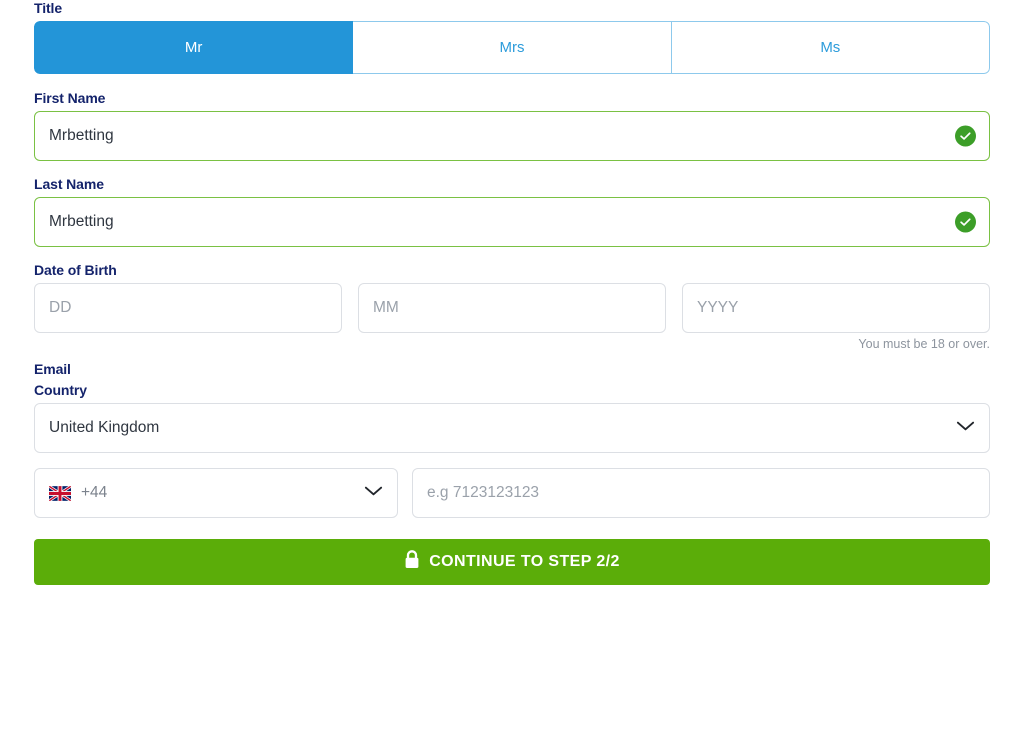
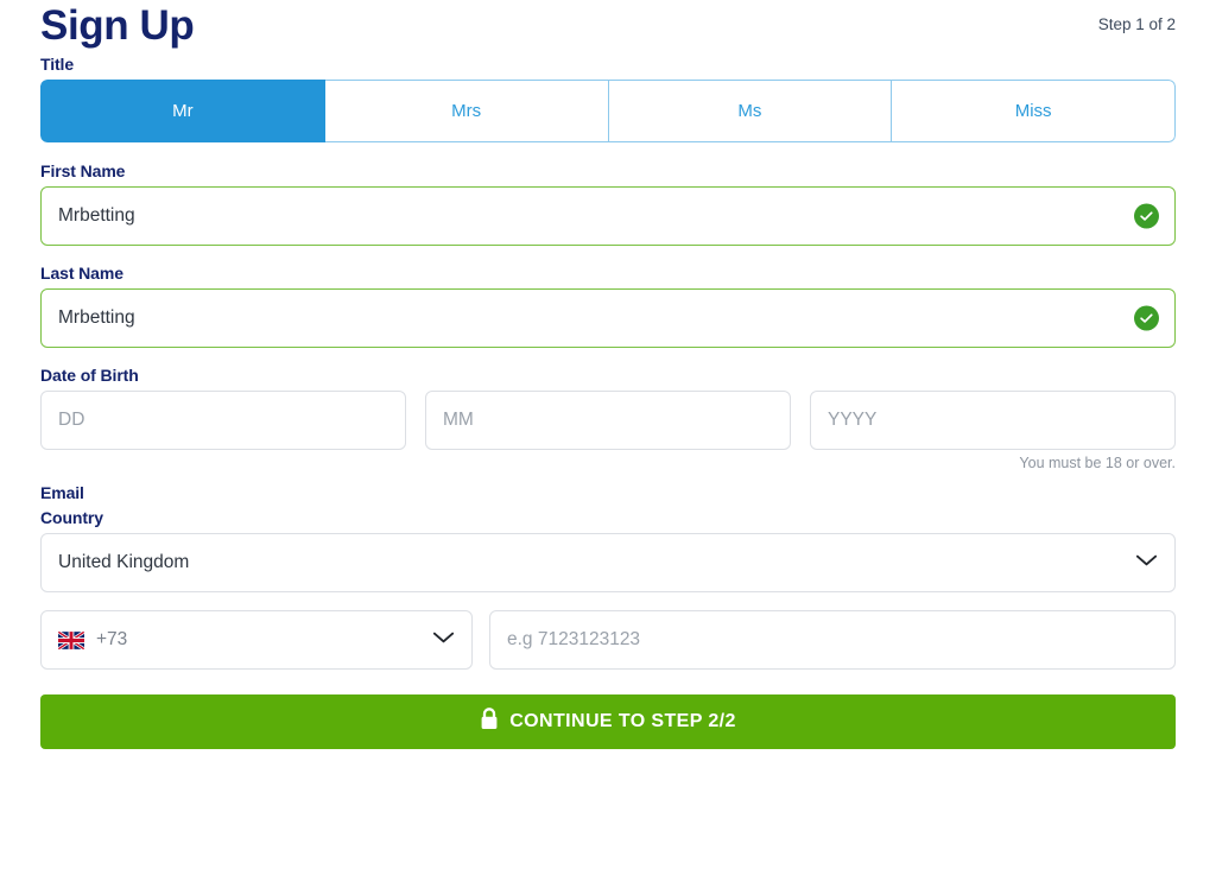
+ Sign Up
+ Step 1 of 2
  Title
  Mr
  Mrs
  Ms
+ Miss
  First Name
  Mrbetting
  Last Name
  Mrbetting
  Date of Birth
  DD
  MM
  YYYY
  You must be 18 or over.
  Email
  Country
  United Kingdom
- +44
+ +73
  e.g 7123123123
  CONTINUE TO STEP 2/2
